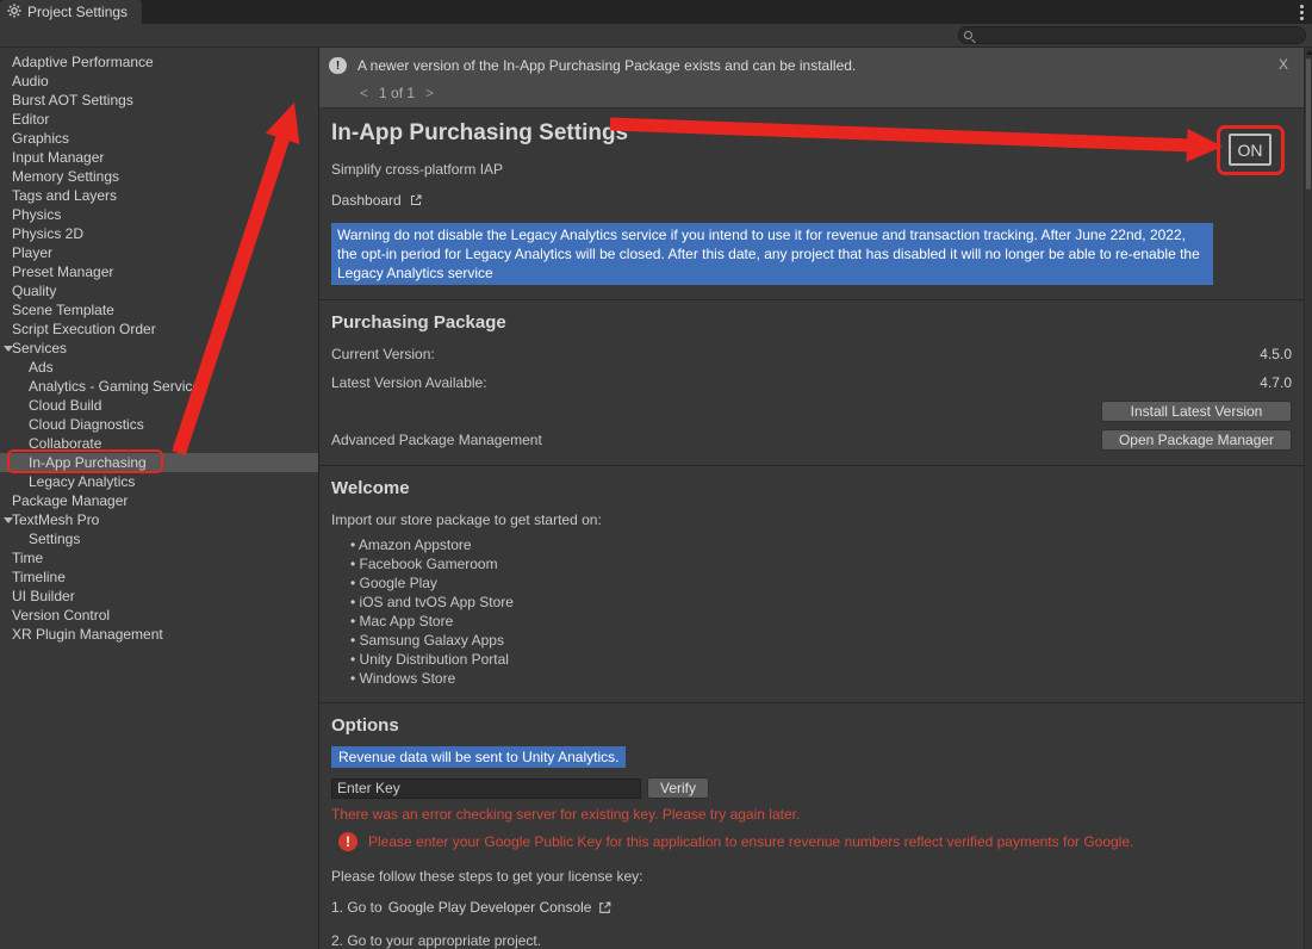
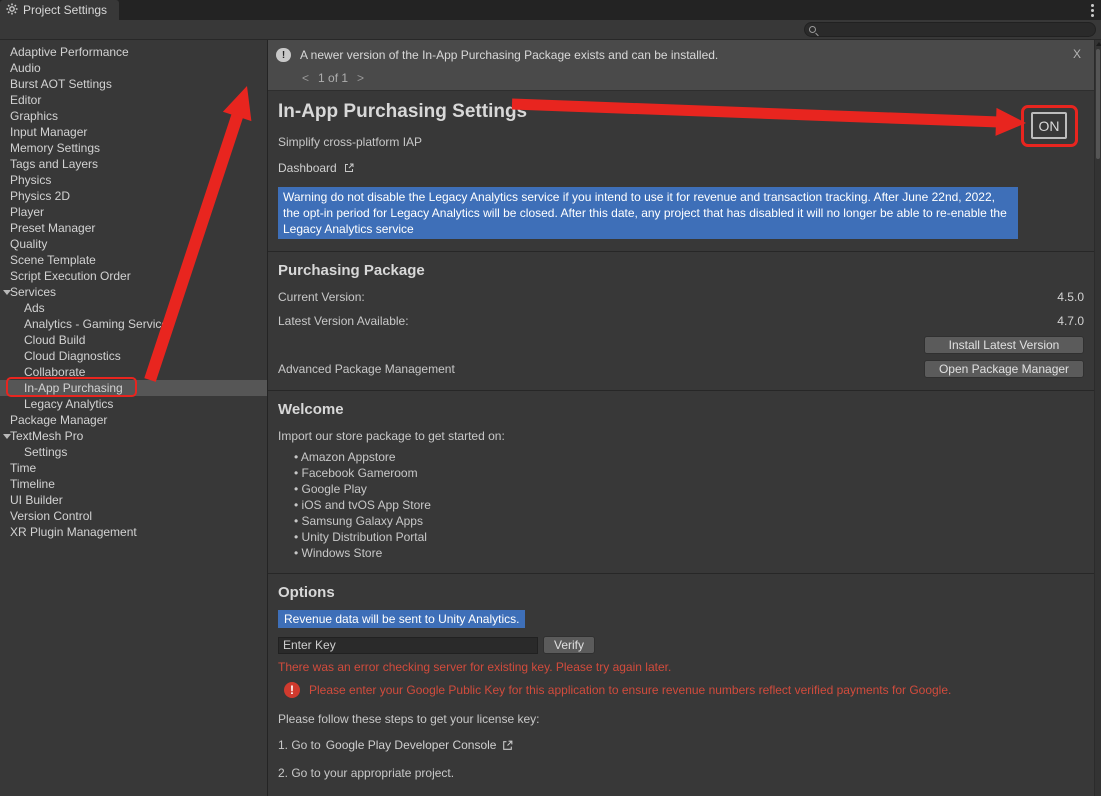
  Project Settings
  Adaptive Performance
  Audio
  Burst AOT Settings
  Editor
  Graphics
  Input Manager
  Memory Settings
  Tags and Layers
  Physics
  Physics 2D
  Player
  Preset Manager
  Quality
  Scene Template
  Script Execution Order
  Services
  Ads
  Analytics - Gaming Servic
  Cloud Build
  Cloud Diagnostics
  Collaborate
  In-App Purchasing
  Legacy Analytics
  Package Manager
  TextMesh Pro
  Settings
  Time
  Timeline
  UI Builder
  Version Control
  XR Plugin Management
  !
  A newer version of the In-App Purchasing Package exists and can be installed.
  X
  <
  1 of 1
  >
  In-App Purchasing Settings
  Simplify cross-platform IAP
  Dashboard
  Warning do not disable the Legacy Analytics service if you intend to use it for revenue and transaction tracking. After June 22nd, 2022, the opt-in period for Legacy Analytics will be closed. After this date, any project that has disabled it will no longer be able to re-enable the Legacy Analytics service
  Purchasing Package
  Current Version:
  4.5.0
  Latest Version Available:
  4.7.0
  Install Latest Version
  Advanced Package Management
  Open Package Manager
  Welcome
  Import our store package to get started on:
  Amazon Appstore
  Facebook Gameroom
  Google Play
  iOS and tvOS App Store
- Mac App Store
  Samsung Galaxy Apps
  Unity Distribution Portal
  Windows Store
  Options
  Revenue data will be sent to Unity Analytics.
  Enter Key
  Verify
  There was an error checking server for existing key. Please try again later.
  !
  Please enter your Google Public Key for this application to ensure revenue numbers reflect verified payments for Google.
  Please follow these steps to get your license key:
  1. Go to
  Google Play Developer Console
  2. Go to your appropriate project.
  ON
